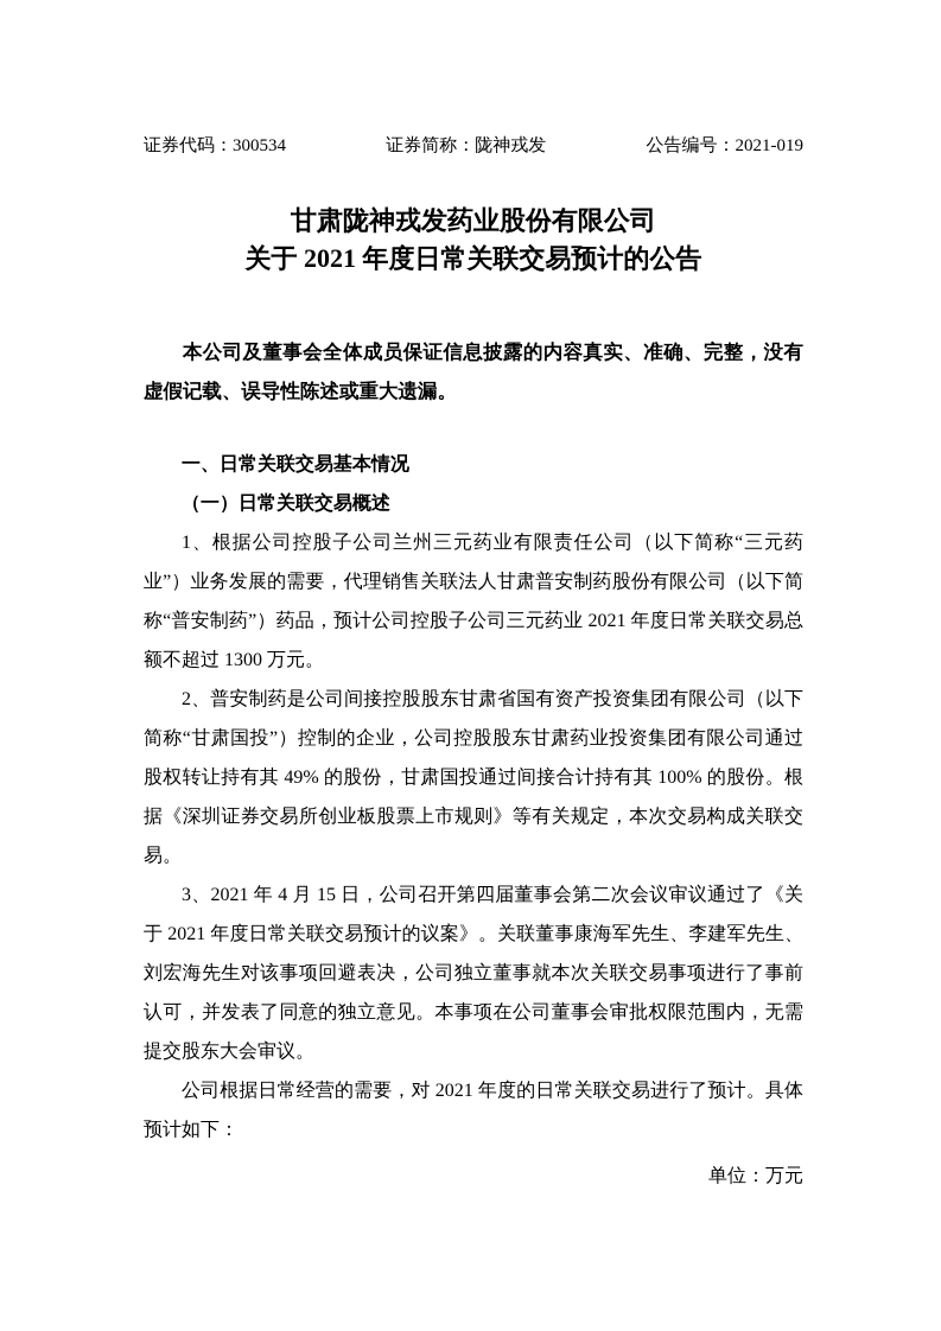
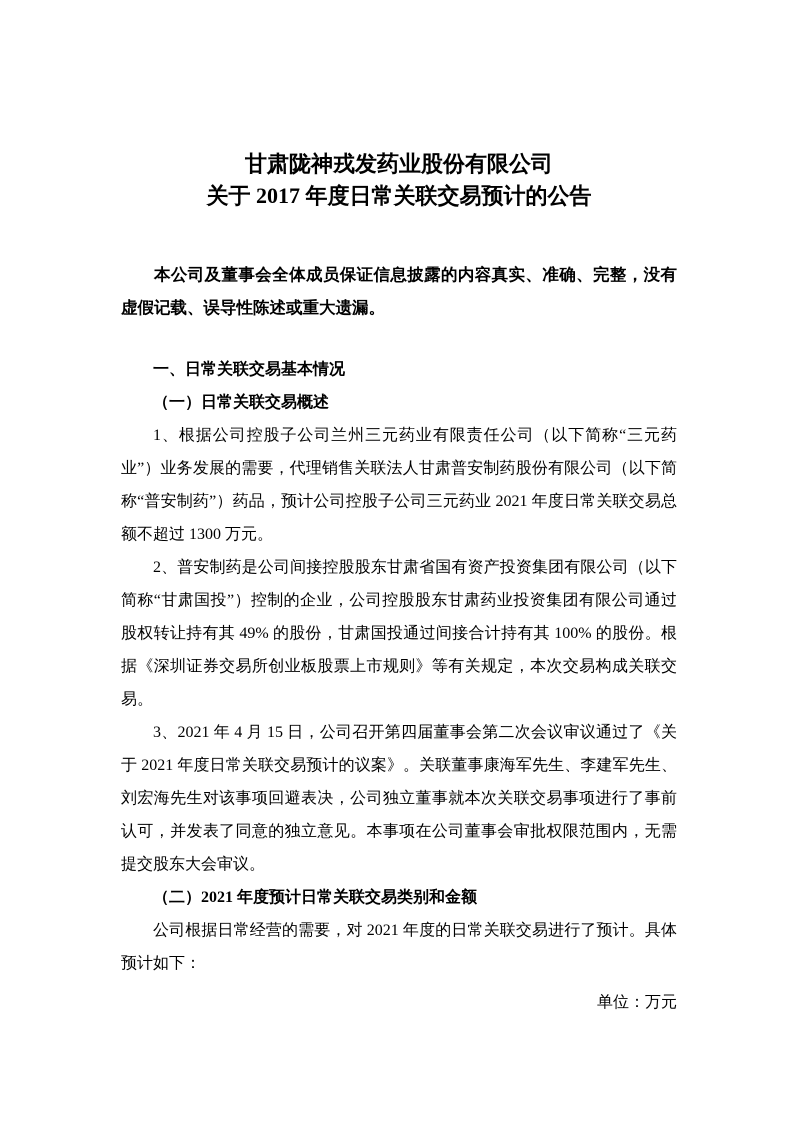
- 证券代码：300534
- 证券简称：陇神戎发
- 公告编号：2021-019
  甘肃陇神戎发药业股份有限公司
- 关于 2021 年度日常关联交易预计的公告
+ 关于 2017 年度日常关联交易预计的公告
  本公司及董事会全体成员保证信息披露的内容真实、准确、完整，没有虚假记载、误导性陈述或重大遗漏。
  一、日常关联交易基本情况
  （一）日常关联交易概述
  1、根据公司控股子公司兰州三元药业有限责任公司（以下简称“三元药业”）业务发展的需要，代理销售关联法人甘肃普安制药股份有限公司（以下简称“普安制药”）药品，预计公司控股子公司三元药业 2021 年度日常关联交易总额不超过 1300 万元。
  2、普安制药是公司间接控股股东甘肃省国有资产投资集团有限公司（以下简称“甘肃国投”）控制的企业，公司控股股东甘肃药业投资集团有限公司通过股权转让持有其 49% 的股份，甘肃国投通过间接合计持有其 100% 的股份。根据《深圳证券交易所创业板股票上市规则》等有关规定，本次交易构成关联交易。
  3、2021 年 4 月 15 日，公司召开第四届董事会第二次会议审议通过了《关于 2021 年度日常关联交易预计的议案》。关联董事康海军先生、李建军先生、刘宏海先生对该事项回避表决，公司独立董事就本次关联交易事项进行了事前认可，并发表了同意的独立意见。本事项在公司董事会审批权限范围内，无需提交股东大会审议。
+ （二）2021 年度预计日常关联交易类别和金额
  公司根据日常经营的需要，对 2021 年度的日常关联交易进行了预计。具体预计如下：
  单位：万元
